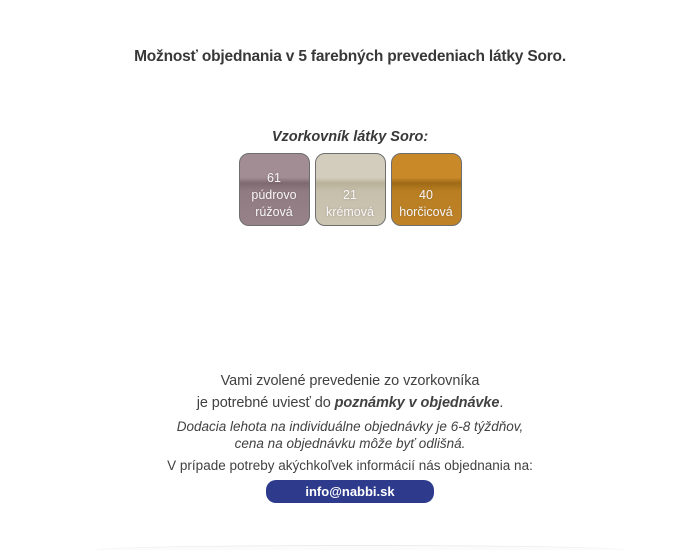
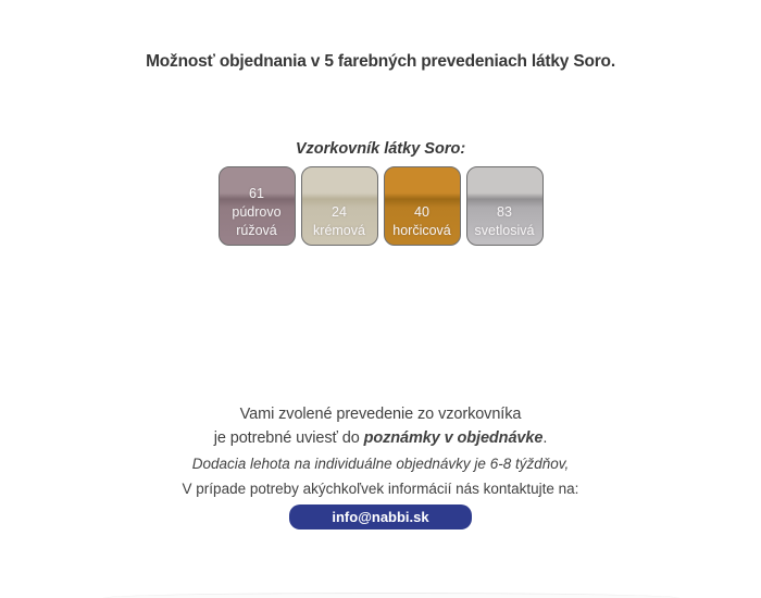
  Možnosť objednania v 5 farebných prevedeniach látky Soro.
  Vzorkovník látky Soro:
  61
  púdrovo rúžová
- 21
+ 24
  krémová
  40
  horčicová
+ 83
+ svetlosivá
  Vami zvolené prevedenie zo vzorkovníka
  je potrebné uviesť do poznámky v objednávke.
  Dodacia lehota na individuálne objednávky je 6-8 týždňov,
- cena na objednávku môže byť odlišná.
- V prípade potreby akýchkoľvek informácií nás objednania na:
+ V prípade potreby akýchkoľvek informácií nás kontaktujte na:
  info@nabbi.sk
